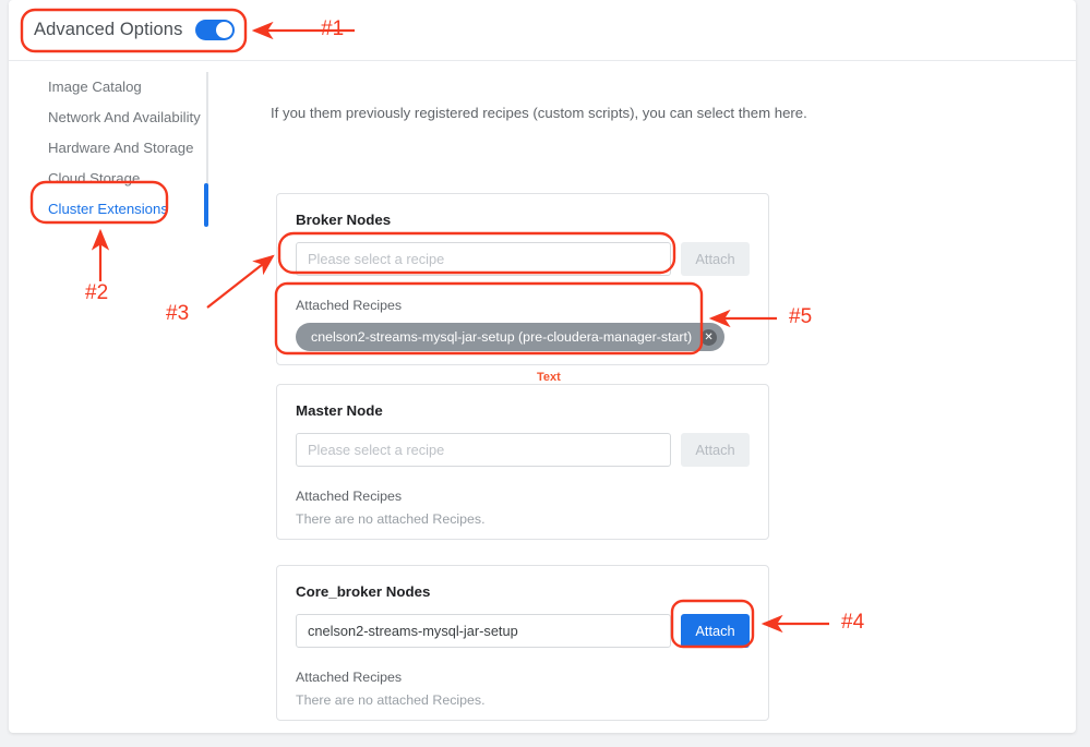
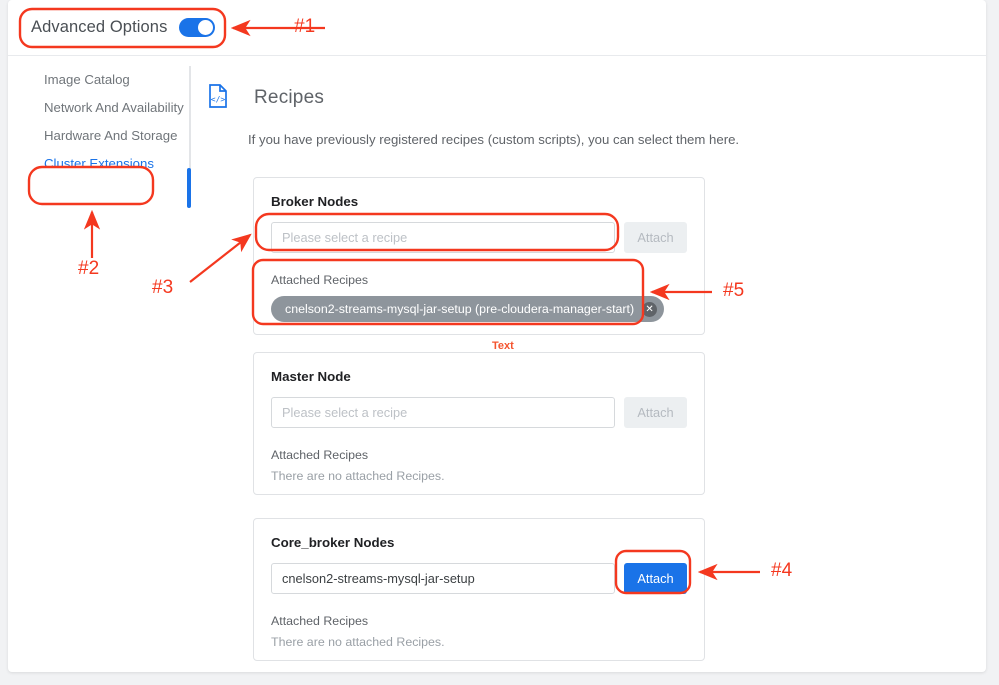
  Advanced Options
  Image Catalog
  Network And Availability
  Hardware And Storage
- Cloud Storage
  Cluster Extensions
+ </>
+ Recipes
- If you them previously registered recipes (custom scripts), you can select them here.
+ If you have previously registered recipes (custom scripts), you can select them here.
  Broker Nodes
  Please select a recipe
  Attach
  Attached Recipes
  cnelson2-streams-mysql-jar-setup (pre-cloudera-manager-start)
  ✕
  Master Node
  Please select a recipe
  Attach
  Attached Recipes
  There are no attached Recipes.
  Core_broker Nodes
  cnelson2-streams-mysql-jar-setup
  Attach
  Attached Recipes
  There are no attached Recipes.
  #1
  #2
  #3
  #4
  #5
  Text
